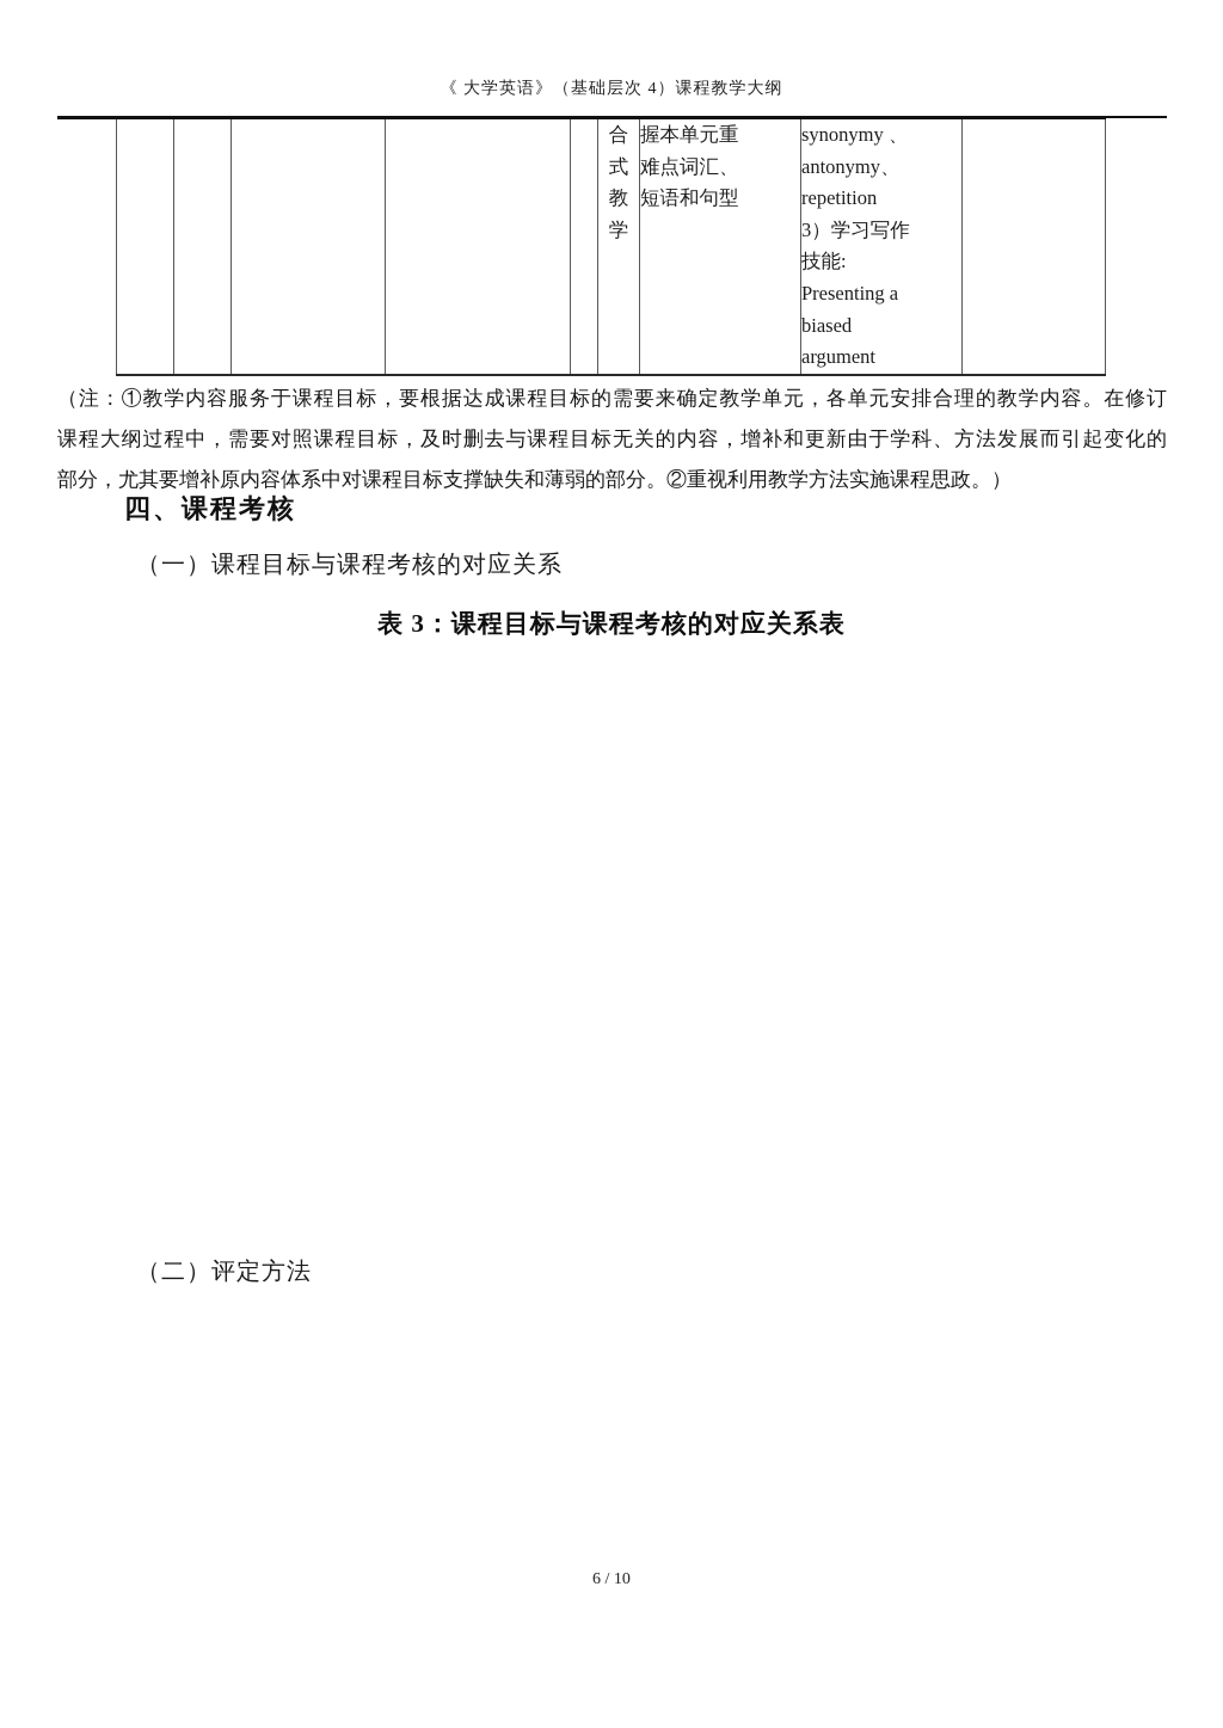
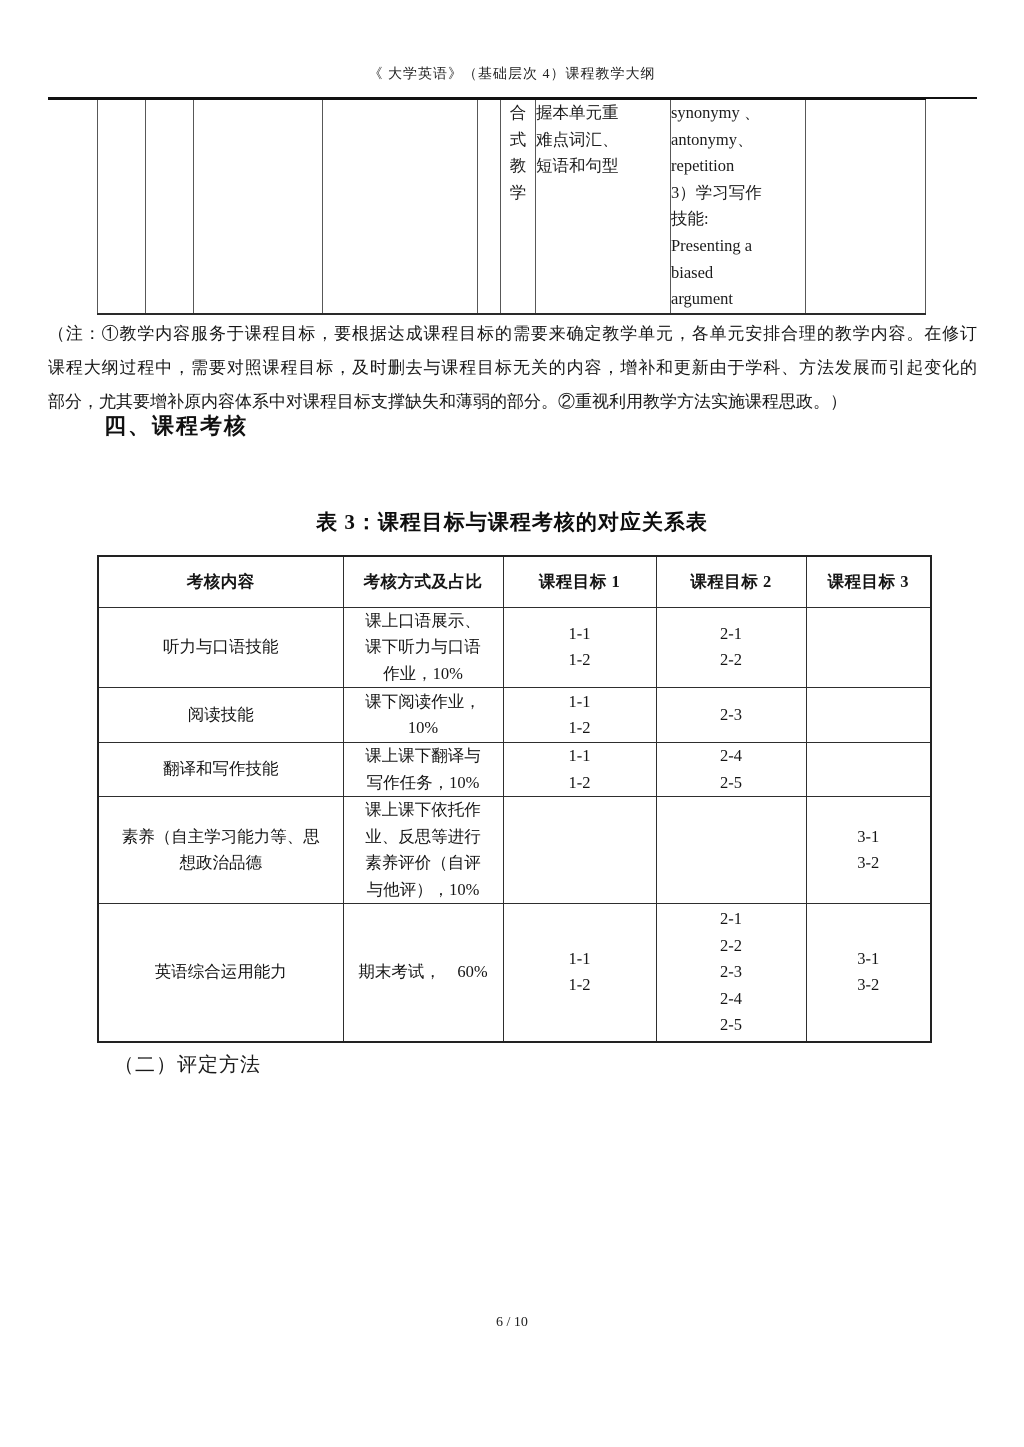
  《 大学英语》（基础层次 4）课程教学大纲
  					合 式 教 学	握本单元重 难点词汇、 短语和句型	synonymy 、 antonymy、 repetition 3）学习写作 技能: Presenting a biased argument
  （注：①教学内容服务于课程目标，要根据达成课程目标的需要来确定教学单元，各单元安排合理的教学内容。在修订
  课程大纲过程中，需要对照课程目标，及时删去与课程目标无关的内容，增补和更新由于学科、方法发展而引起变化的
  部分，尤其要增补原内容体系中对课程目标支撑缺失和薄弱的部分。②重视利用教学方法实施课程思政。）
  四、课程考核
- （一）课程目标与课程考核的对应关系
  表 3：课程目标与课程考核的对应关系表
+ 考核内容	考核方式及占比	课程目标 1	课程目标 2	课程目标 3
+ 听力与口语技能	课上口语展示、 课下听力与口语 作业，10%	1-1 1-2	2-1 2-2
+ 阅读技能	课下阅读作业， 10%	1-1 1-2	2-3
+ 翻译和写作技能	课上课下翻译与 写作任务，10%	1-1 1-2	2-4 2-5
+ 素养（自主学习能力等、思 想政治品德	课上课下依托作 业、反思等进行 素养评价（自评 与他评），10%			3-1 3-2
+ 英语综合运用能力	期末考试， 60%	1-1 1-2	2-1 2-2 2-3 2-4 2-5	3-1 3-2
  （二）评定方法
  6 / 10
